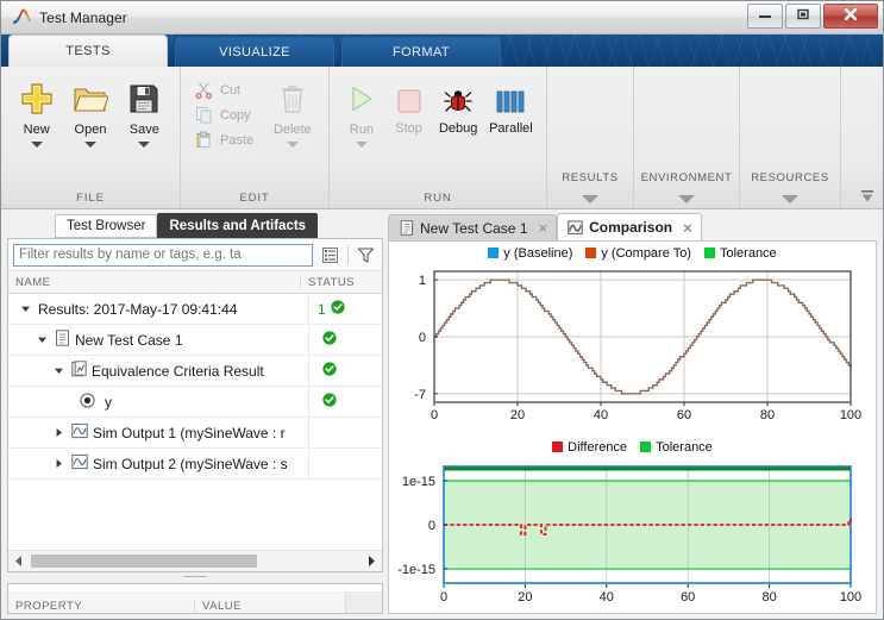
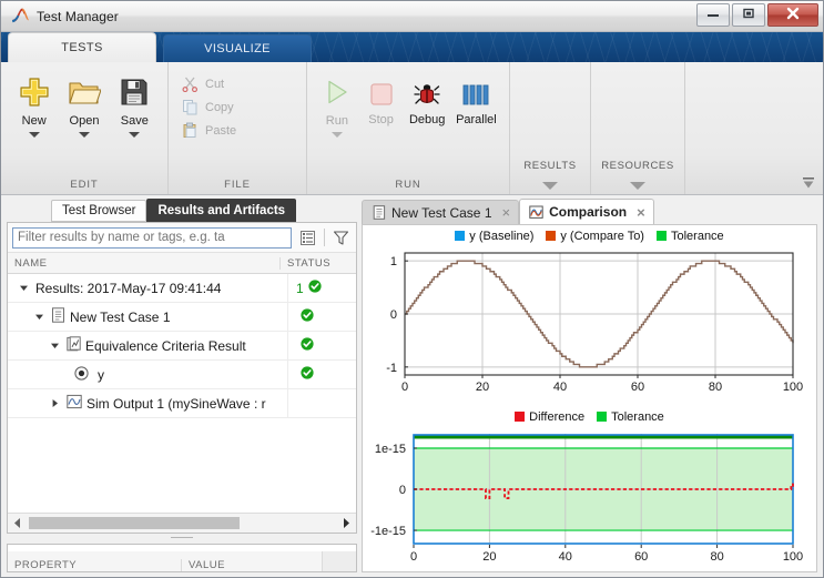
  Test Manager
  TESTS
  VISUALIZE
- FORMAT
  New
  Open
  Save
- FILE
+ EDIT
  Cut
  Copy
  Paste
- Delete
- EDIT
+ FILE
  Run
  Stop
  Debug
  Parallel
  RUN
  RESULTS
- ENVIRONMENT
  RESOURCES
  Test Browser
  Results and Artifacts
  Filter results by name or tags, e.g. ta
  NAME
  STATUS
  Results: 2017-May-17 09:41:44
  1
  New Test Case 1
  Equivalence Criteria Result
  y
  Sim Output 1 (mySineWave : r
- Sim Output 2 (mySineWave : s
  PROPERTY
  VALUE
  New Test Case 1
  ×
  Comparison
  ×
  y (Baseline)
  y (Compare To)
  Tolerance
  0
  20
  40
  60
  80
  100
- -7
+ -1
  0
  1
  Difference
  Tolerance
  0
  20
  40
  60
  80
  100
  -1e-15
  0
  1e-15
